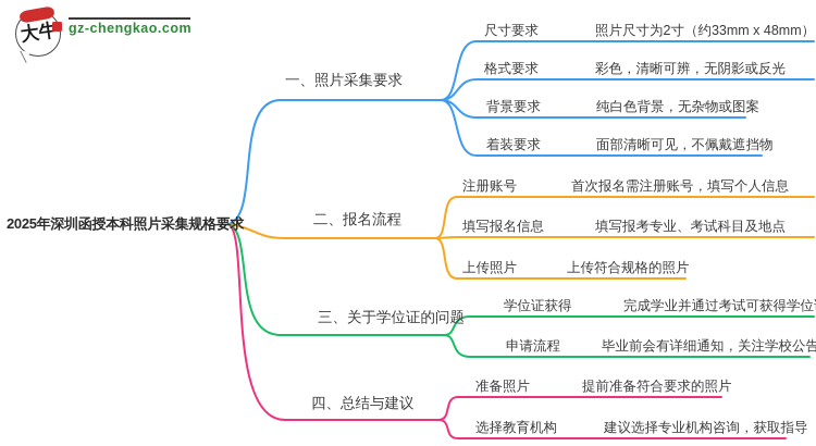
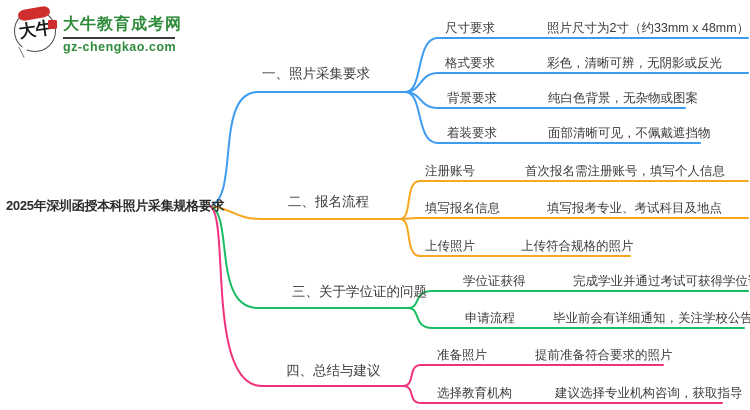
+ 大牛教育成考网
  gz-chengkao.com
  2025年深圳函授本科照片采集规格要求
  一、照片采集要求
  二、报名流程
  三、关于学位证的问题
  四、总结与建议
  尺寸要求
  照片尺寸为2寸（约33mm x 48mm）
  格式要求
  彩色，清晰可辨，无阴影或反光
  背景要求
  纯白色背景，无杂物或图案
  着装要求
  面部清晰可见，不佩戴遮挡物
  注册账号
  首次报名需注册账号，填写个人信息
  填写报名信息
  填写报考专业、考试科目及地点
  上传照片
  上传符合规格的照片
  学位证获得
  完成学业并通过考试可获得学位
  申请流程
  毕业前会有详细通知，关注学校公告
  准备照片
  提前准备符合要求的照片
  选择教育机构
  建议选择专业机构咨询，获取指导
